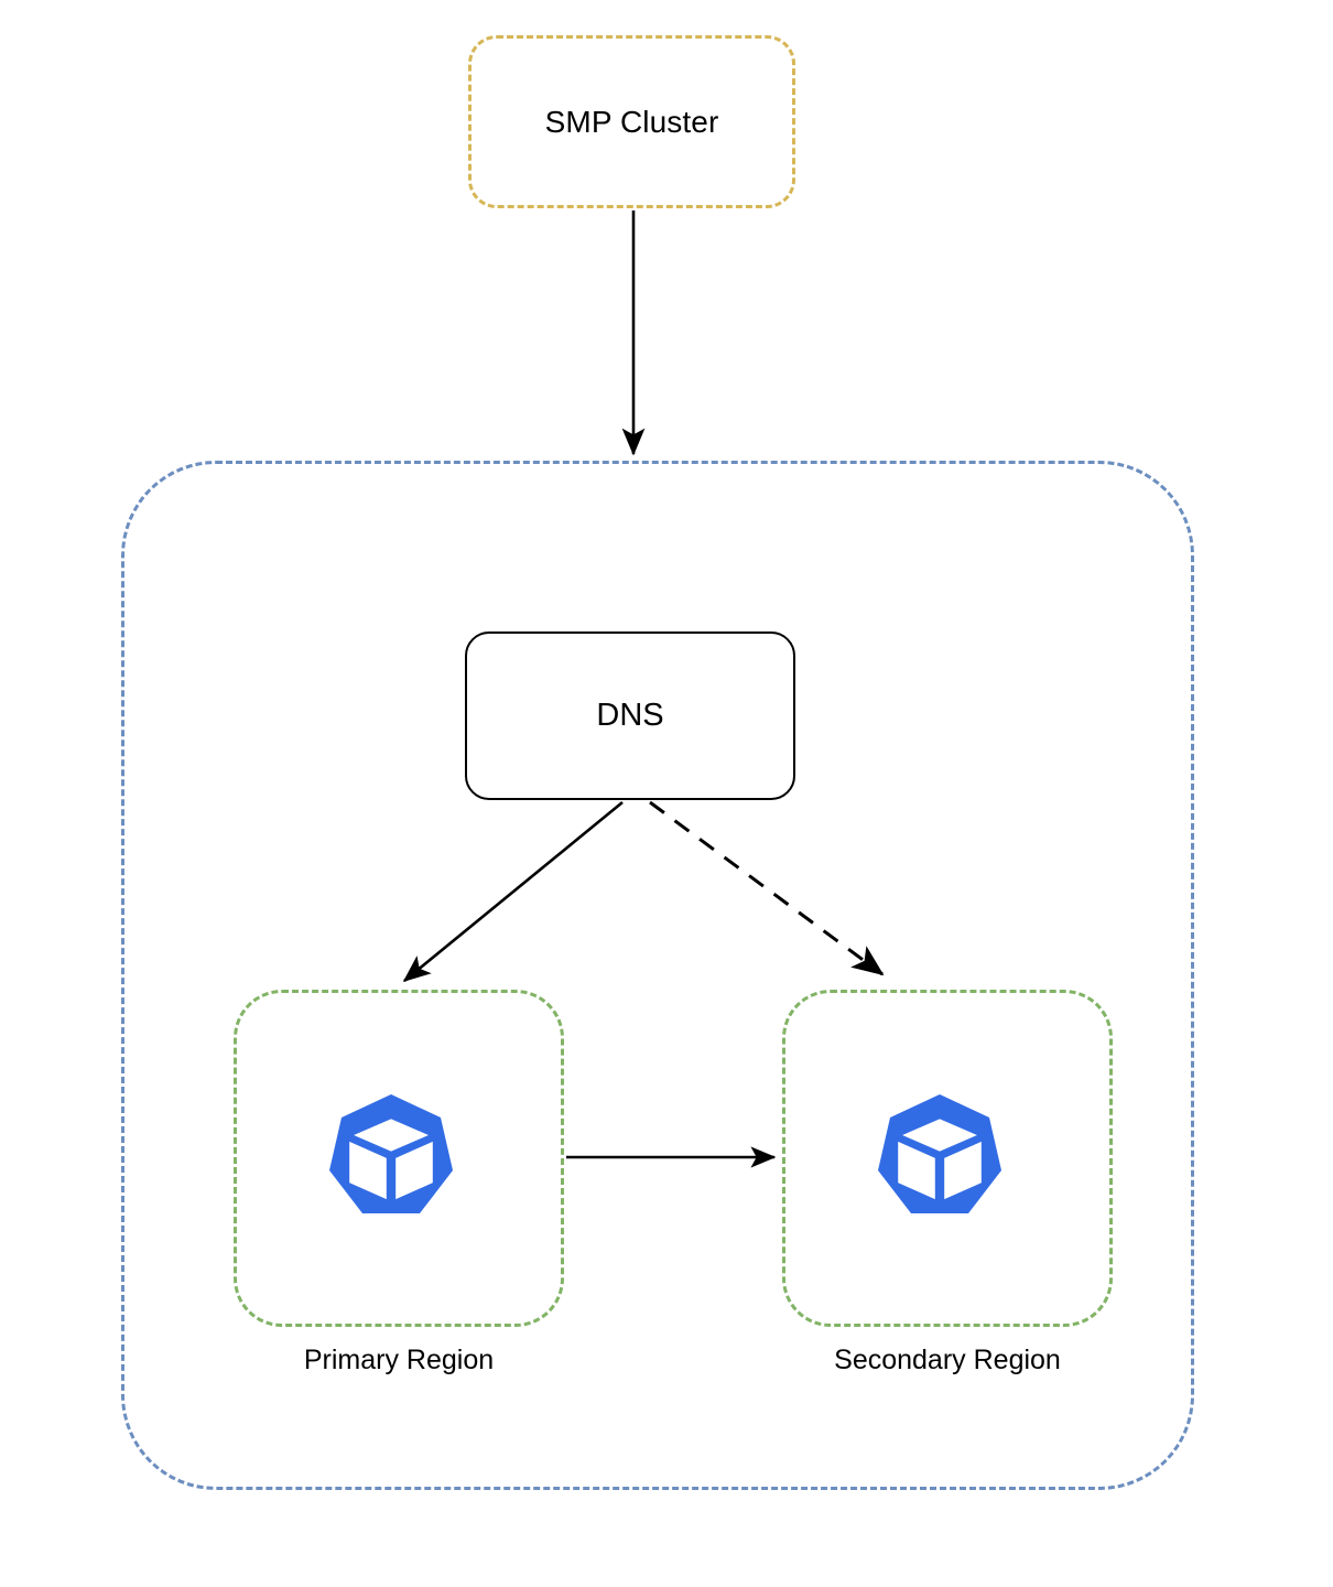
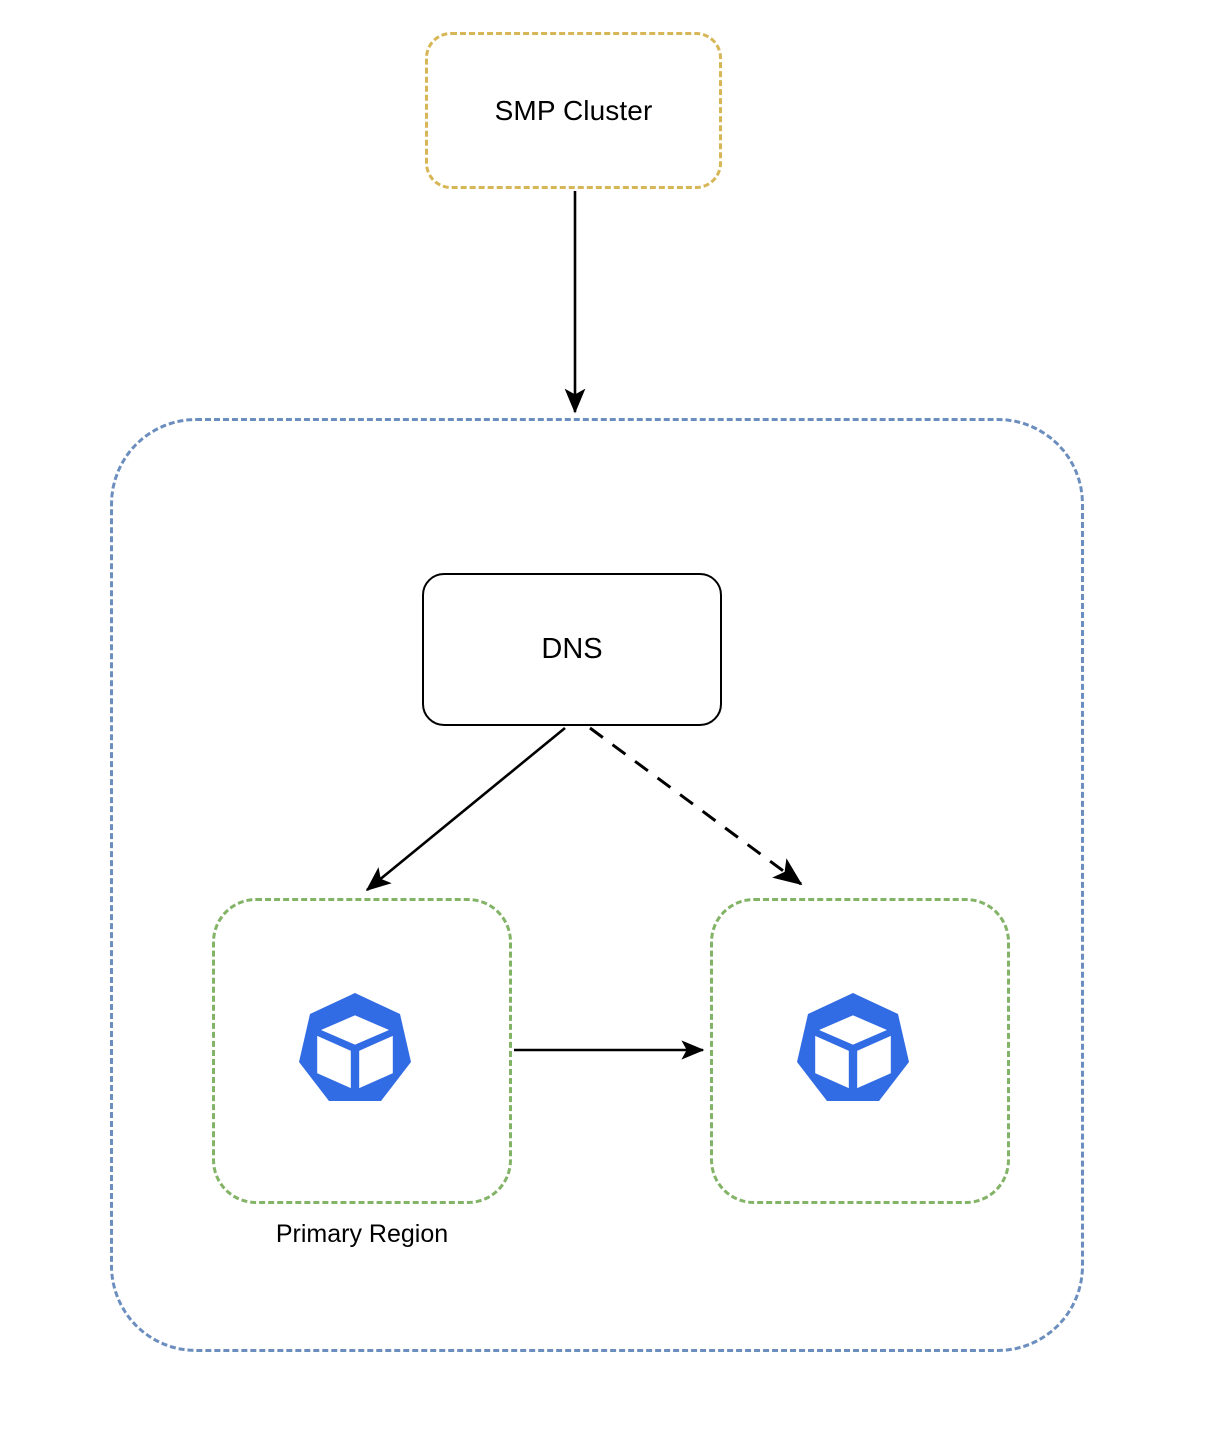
  SMP Cluster
  DNS
  Primary Region
- Secondary Region
